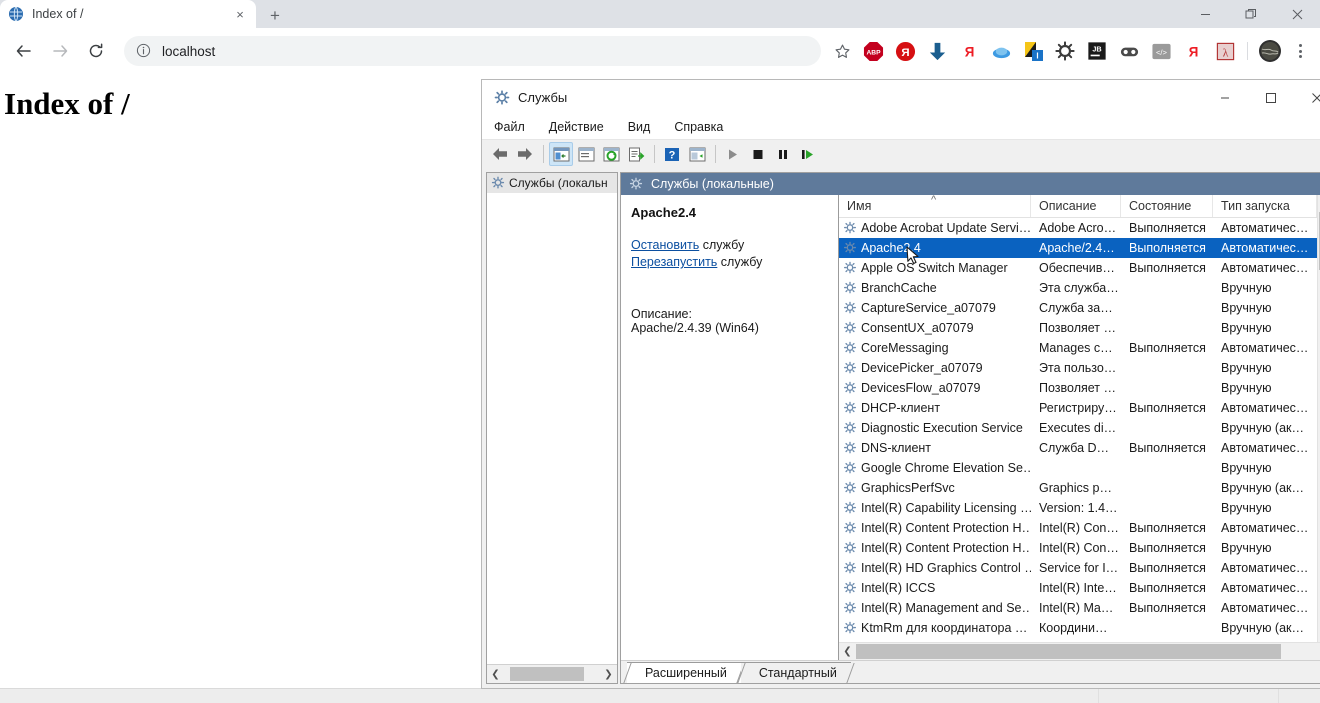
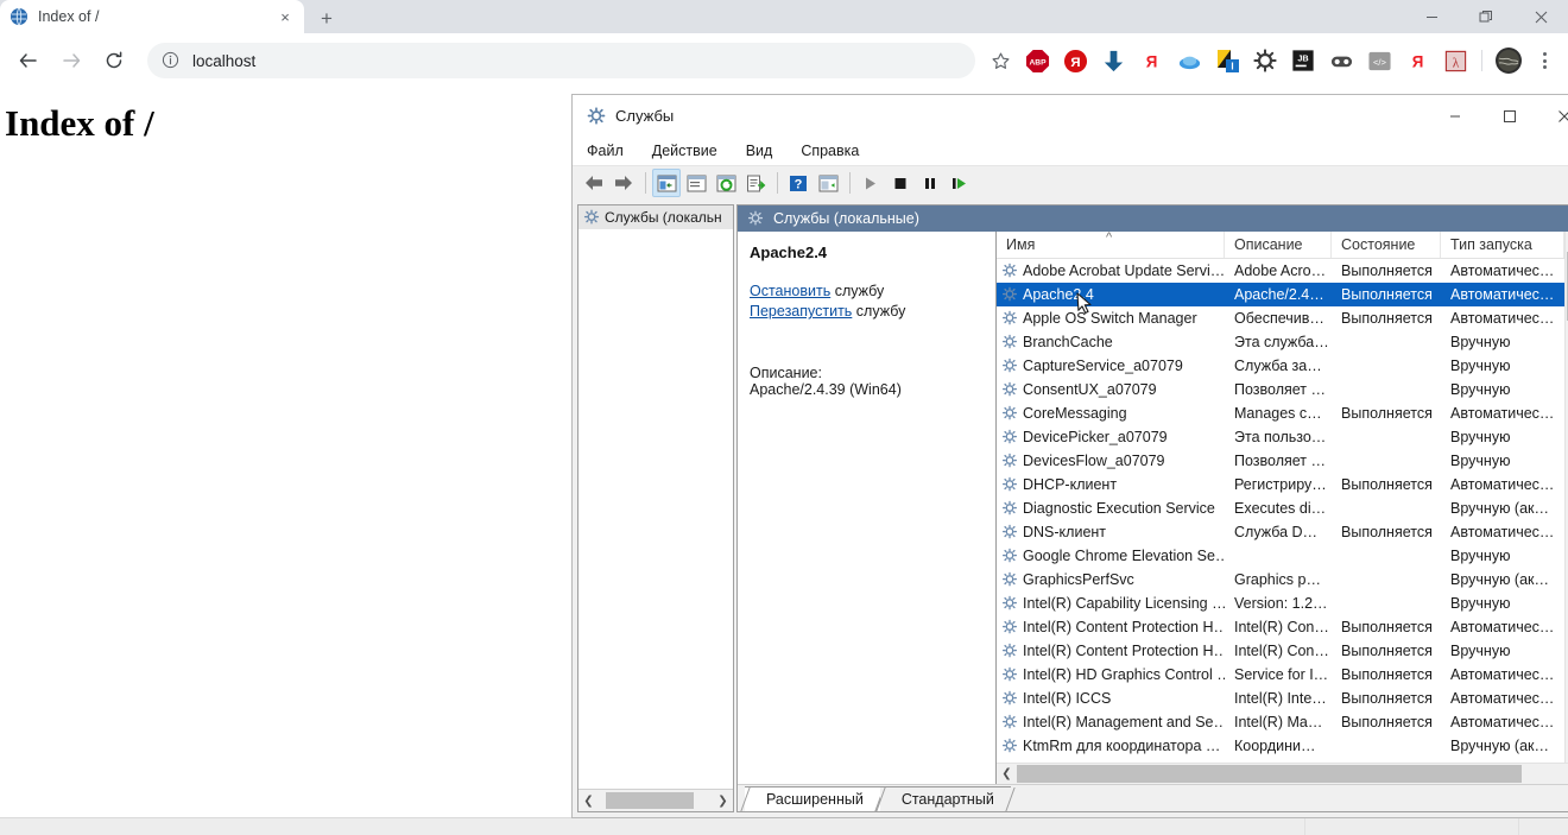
  Index of /
  ×
  +
  localhost
  Я
  Я
  I
  JB
  </>
  Я
  λ
  Index of /
  Службы
  Файл
  Действие
  Вид
  Справка
  ?
  Службы (локальн
  ❮
  ❯
  Службы (локальные)
  Apache2.4
  Остановить службу
  Перезапустить службу
  Описание:
  Apache/2.4.39 (Win64)
  Имя
  ^
  Описание
  Состояние
  Тип запуска
  Adobe Acrobat Update Servi…
  Adobe Acro…
  Выполняется
  Автоматичес…
  Apache.4
  Apache/2.4…
  Выполняется
  Автоматичес…
  Apple OS Switch Manager
  Обеспечив…
  Выполняется
  Автоматичес…
  BranchCache
  Эта служба…
  Вручную
  CaptureService_a07079
  Служба за…
  Вручную
  ConsentUX_a07079
  Позволяет …
  Вручную
  CoreMessaging
  Manages c…
  Выполняется
  Автоматичес…
  DevicePicker_a07079
  Эта пользо…
  Вручную
  DevicesFlow_a07079
  Позволяет …
  Вручную
  DHCP-клиент
  Регистриру…
  Выполняется
  Автоматичес…
  Diagnostic Execution Service
  Executes di…
  Вручную (ак…
  DNS-клиент
  Служба D…
  Выполняется
  Автоматичес…
  Google Chrome Elevation Se…
  Вручную
  GraphicsPerfSvc
  Graphics p…
  Вручную (ак…
  Intel(R) Capability Licensing …
- Version: 1.4…
+ Version: 1.2…
  Вручную
  Intel(R) Content Protection H…
  Intel(R) Con…
  Выполняется
  Автоматичес…
  Intel(R) Content Protection H…
  Intel(R) Con…
  Выполняется
  Вручную
  Intel(R) HD Graphics Control …
  Service for I…
  Выполняется
  Автоматичес…
  Intel(R) ICCS
  Intel(R) Inte…
  Выполняется
  Автоматичес…
  Intel(R) Management and Se…
  Intel(R) Ma…
  Выполняется
  Автоматичес…
  KtmRm для координатора …
  Координи…
  Вручную (ак…
  ❮
  Расширенный
  Стандартный
